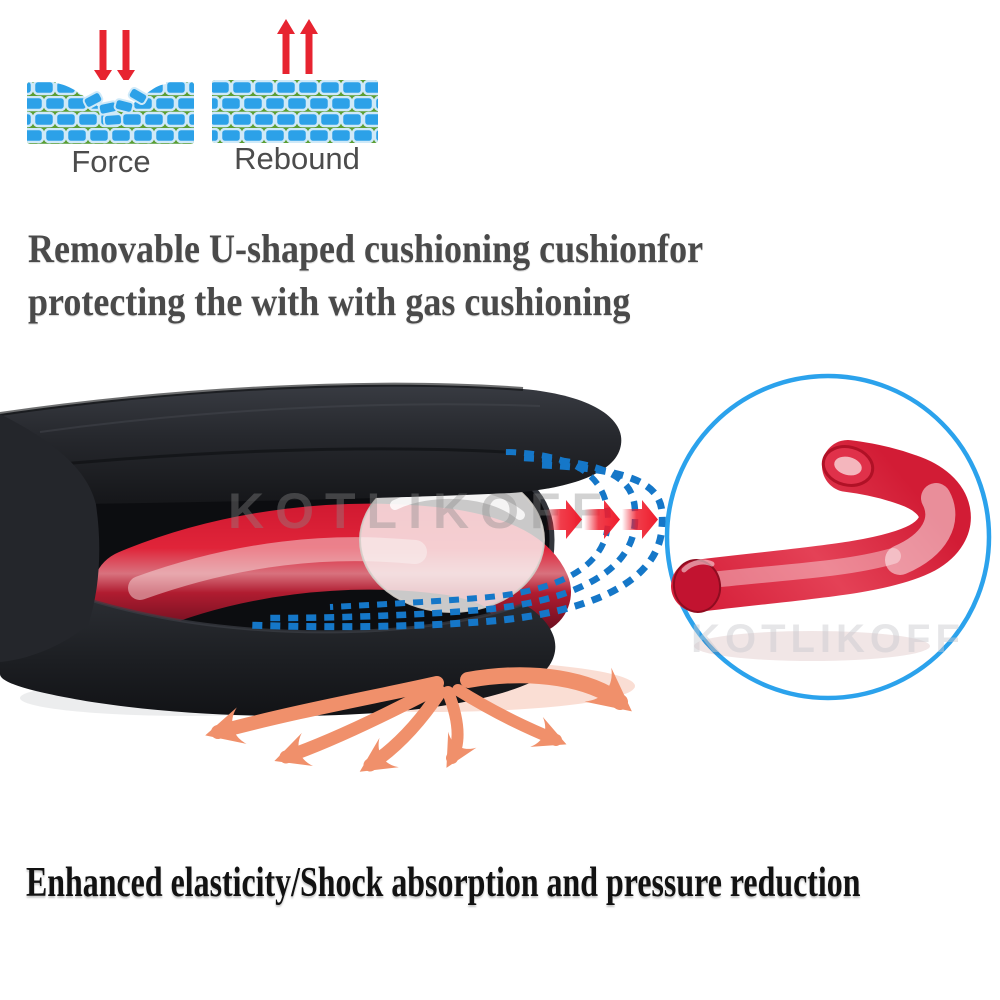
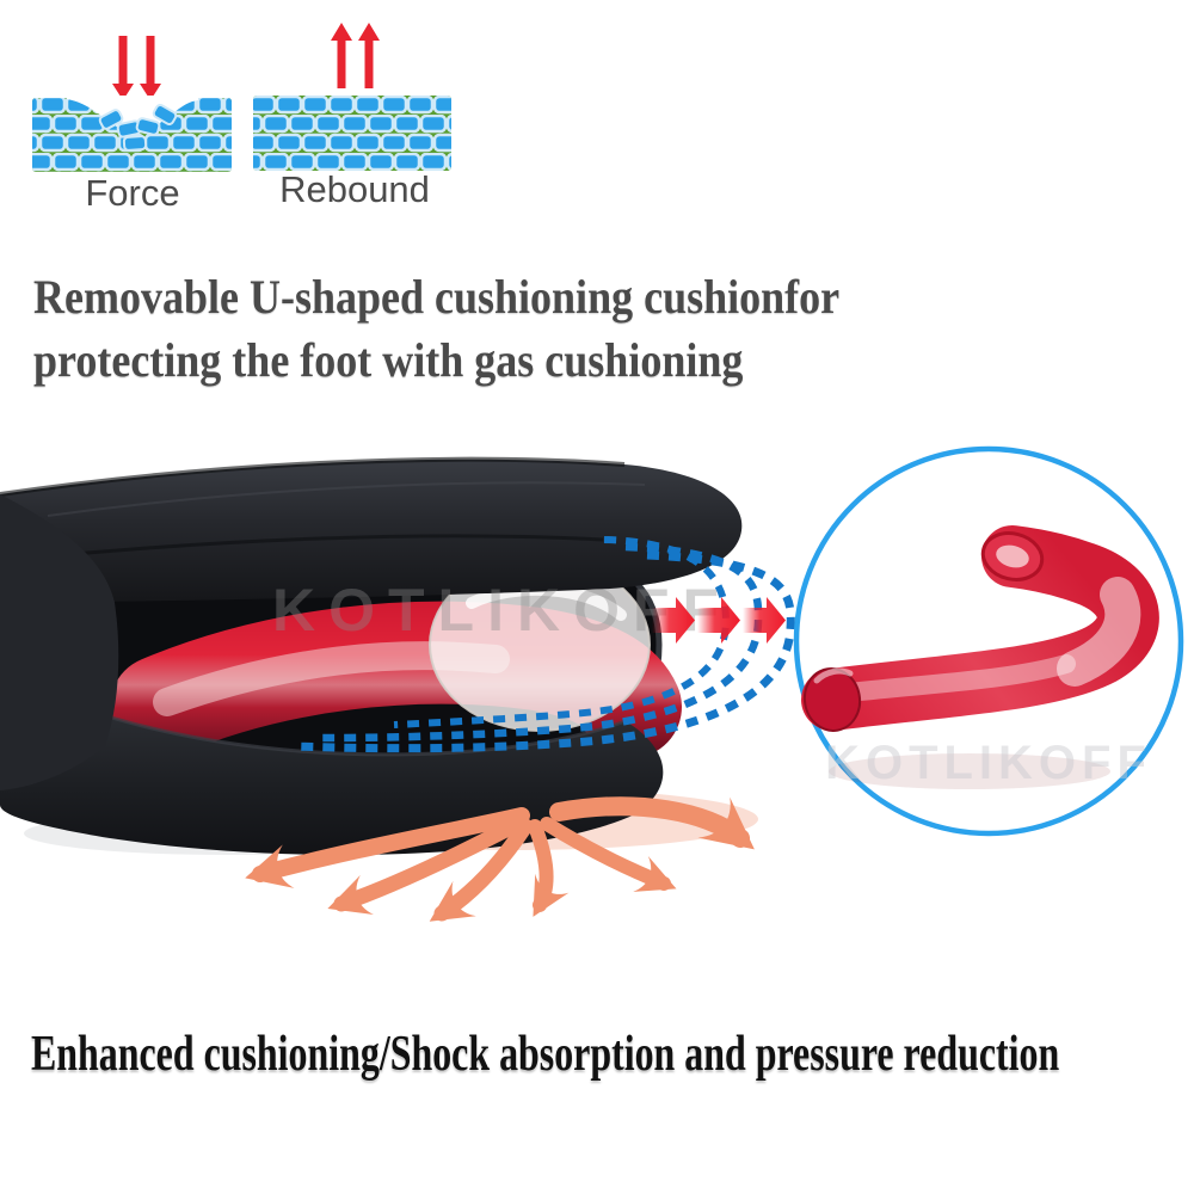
  Force
  Rebound
  KOTLIKO
  KOTLIKOFF
  Removable U-shaped cushioning cushionfor
- protecting the with with gas cushioning
+ protecting the foot with gas cushioning
- Enhanced elasticity/Shock absorption and pressure reduction
+ Enhanced cushioning/Shock absorption and pressure reduction
